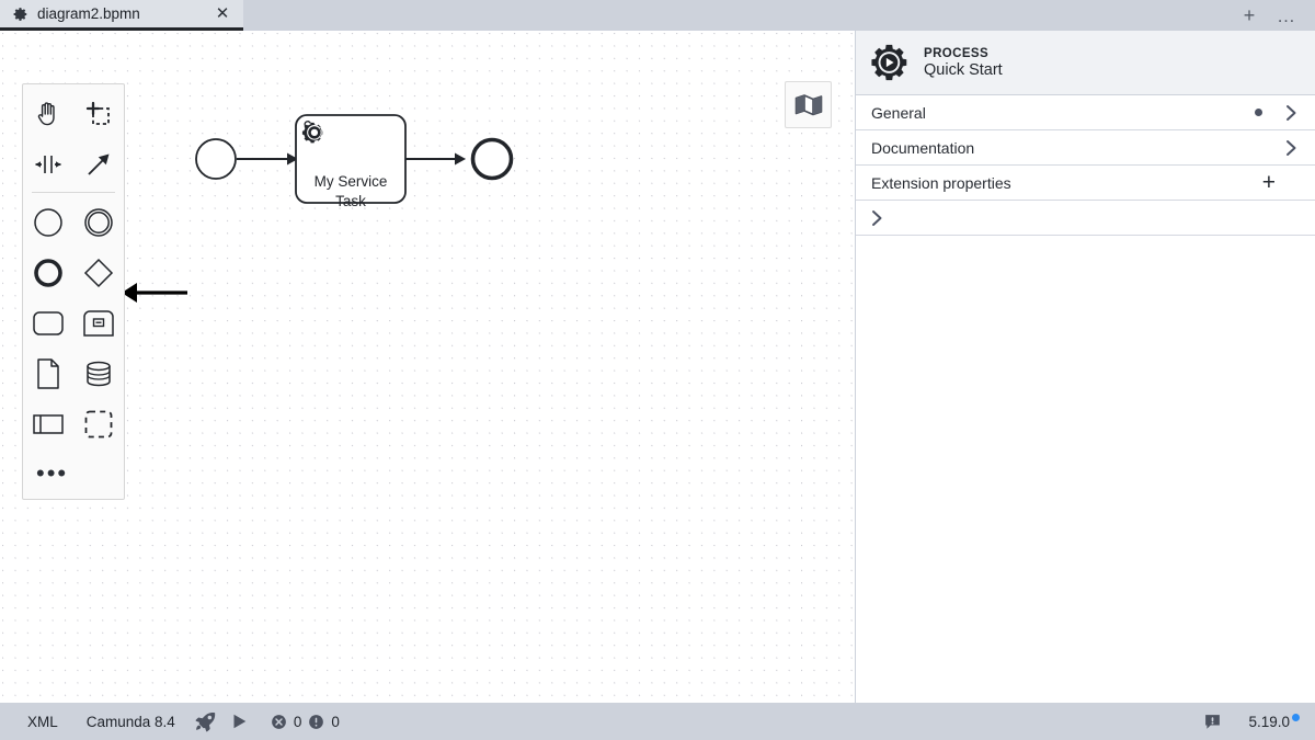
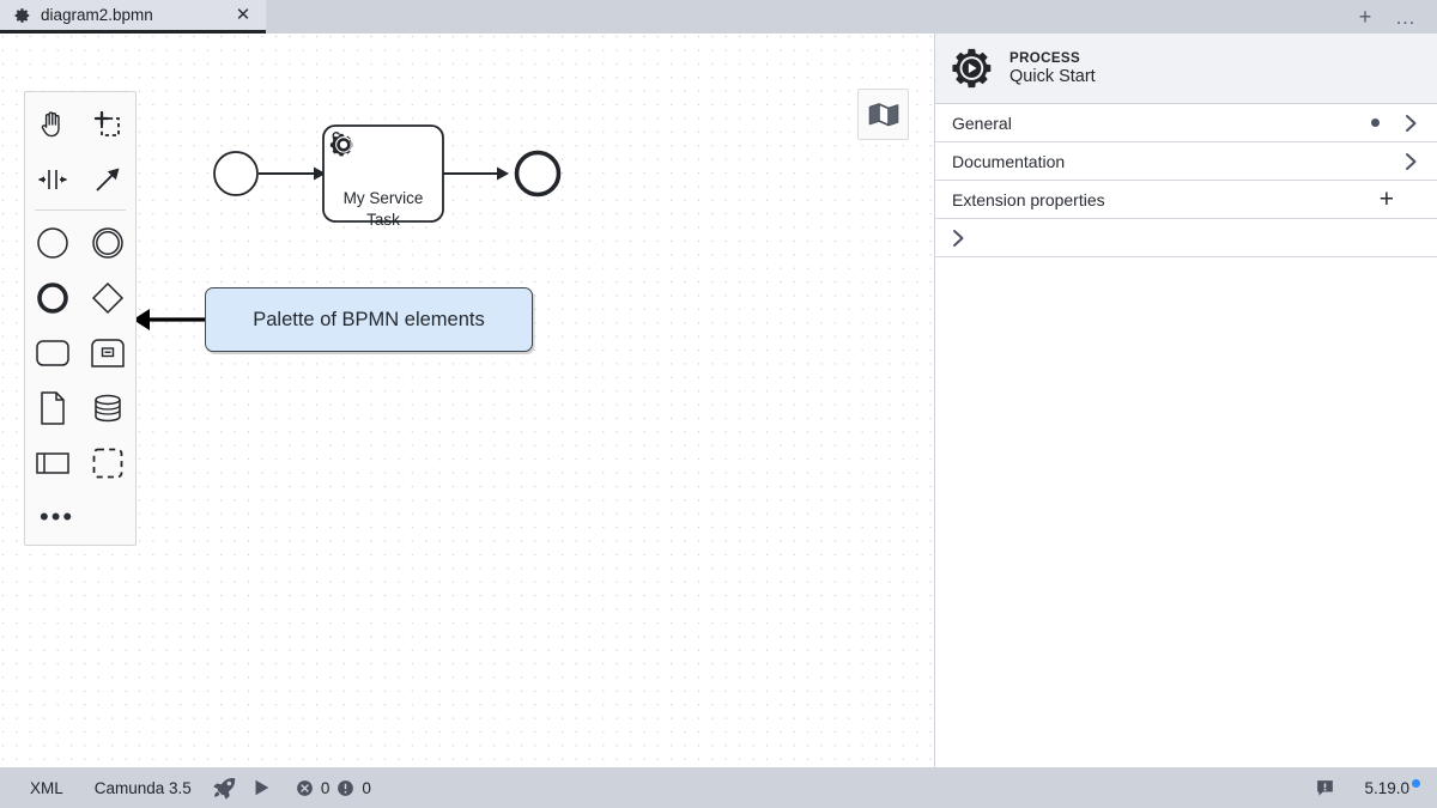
  diagram2.bpmn
  ✕
  +
  …
  My Service
  Task
  •••
+ Palette of BPMN elements
  PROCESS
  Quick Start
  General
  Documentation
  Extension properties
  +
  XML
- Camunda 8.4
+ Camunda 3.5
  0
  0
  5.19.0
